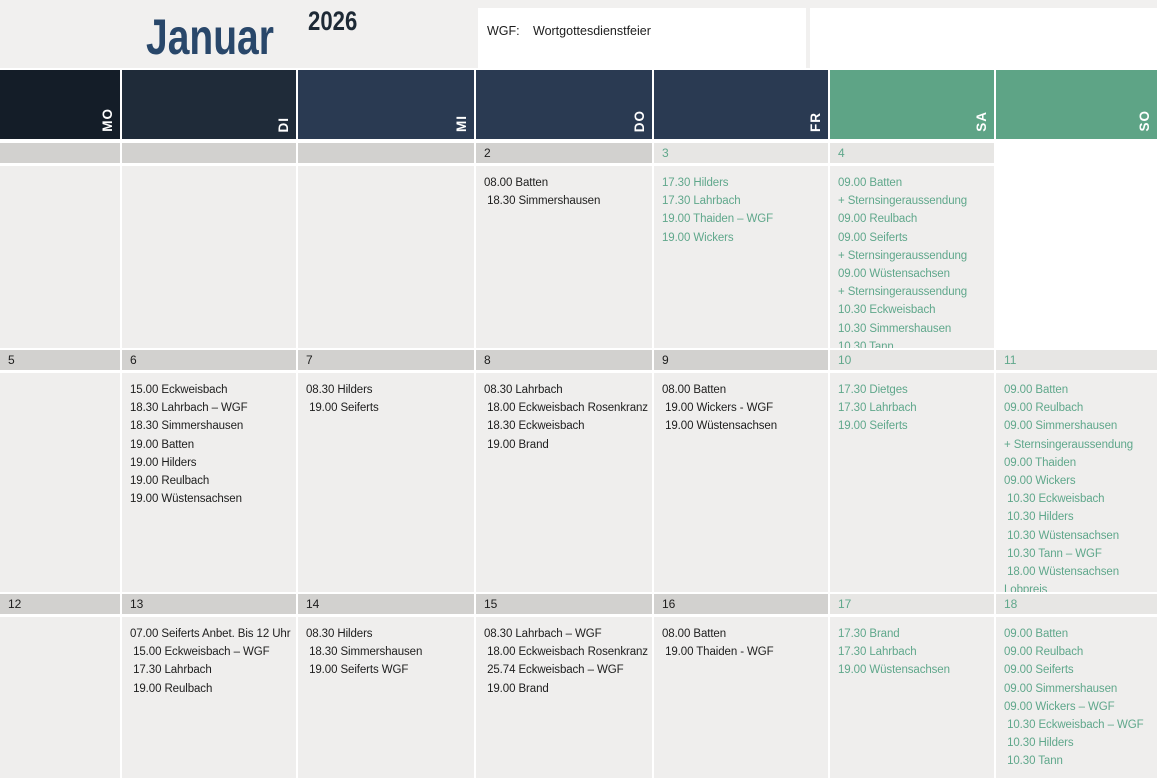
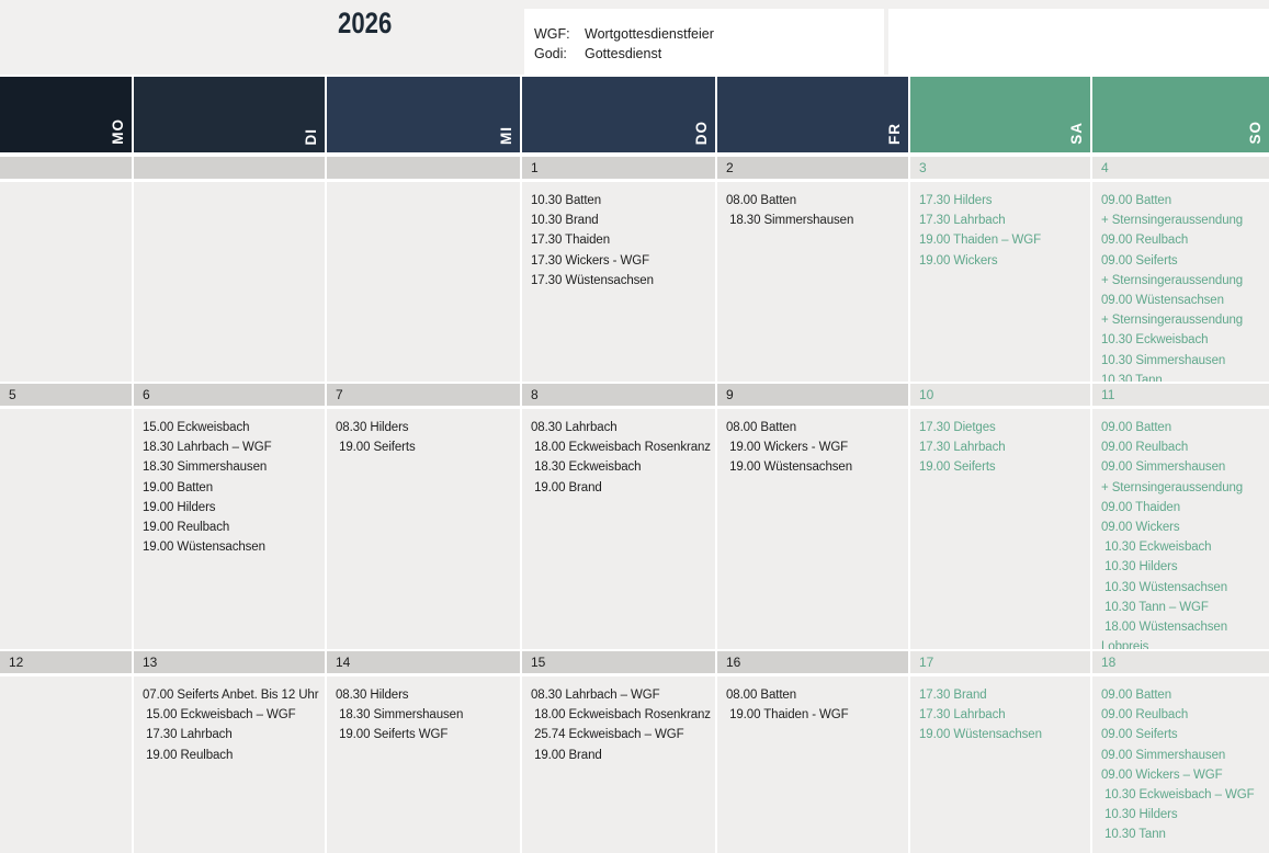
- Januar
  2026
  WGF:
  Wortgottesdienstfeier
+ Godi:
+ Gottesdienst
+ 1
+ 10.30 Batten
+ 10.30 Brand
+ 17.30 Thaiden
+ 17.30 Wickers - WGF
+ 17.30 Wüstensachsen
  2
  08.00 Batten
  18.30 Simmershausen
  3
  17.30 Hilders
  17.30 Lahrbach
  19.00 Thaiden – WGF
  19.00 Wickers
  4
  09.00 Batten
  + Sternsingeraussendung
  09.00 Reulbach
  09.00 Seiferts
  + Sternsingeraussendung
  09.00 Wüstensachsen
  + Sternsingeraussendung
  10.30 Eckweisbach
  10.30 Simmershausen
  10.30 Tann
  5
  6
  15.00 Eckweisbach
  18.30 Lahrbach – WGF
  18.30 Simmershausen
  19.00 Batten
  19.00 Hilders
  19.00 Reulbach
  19.00 Wüstensachsen
  7
  08.30 Hilders
  19.00 Seiferts
  8
  08.30 Lahrbach
  18.00 Eckweisbach Rosenkranz
  18.30 Eckweisbach
  19.00 Brand
  9
  08.00 Batten
  19.00 Wickers - WGF
  19.00 Wüstensachsen
  10
  17.30 Dietges
  17.30 Lahrbach
  19.00 Seiferts
  11
  09.00 Batten
  09.00 Reulbach
  09.00 Simmershausen
  + Sternsingeraussendung
  09.00 Thaiden
  09.00 Wickers
  10.30 Eckweisbach
  10.30 Hilders
  10.30 Wüstensachsen
  10.30 Tann – WGF
  18.00 Wüstensachsen
  Lobpreis
  12
  13
  07.00 Seiferts Anbet. Bis 12 Uhr
  15.00 Eckweisbach – WGF
  17.30 Lahrbach
  19.00 Reulbach
  14
  08.30 Hilders
  18.30 Simmershausen
  19.00 Seiferts WGF
  15
  08.30 Lahrbach – WGF
  18.00 Eckweisbach Rosenkranz
  25.74 Eckweisbach – WGF
  19.00 Brand
  16
  08.00 Batten
  19.00 Thaiden - WGF
  17
  17.30 Brand
  17.30 Lahrbach
  19.00 Wüstensachsen
  18
  09.00 Batten
  09.00 Reulbach
  09.00 Seiferts
  09.00 Simmershausen
  09.00 Wickers – WGF
  10.30 Eckweisbach – WGF
  10.30 Hilders
  10.30 Tann
